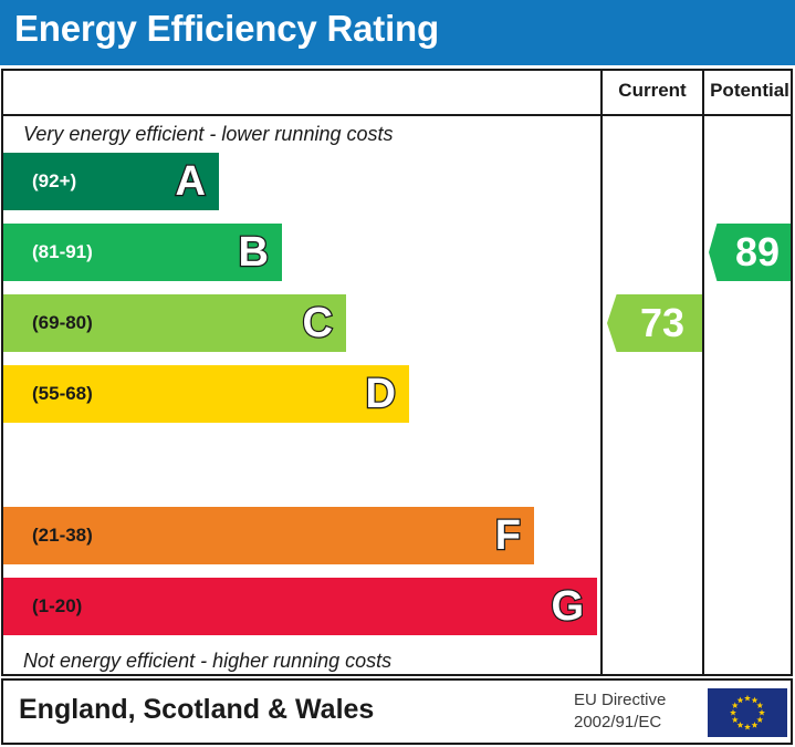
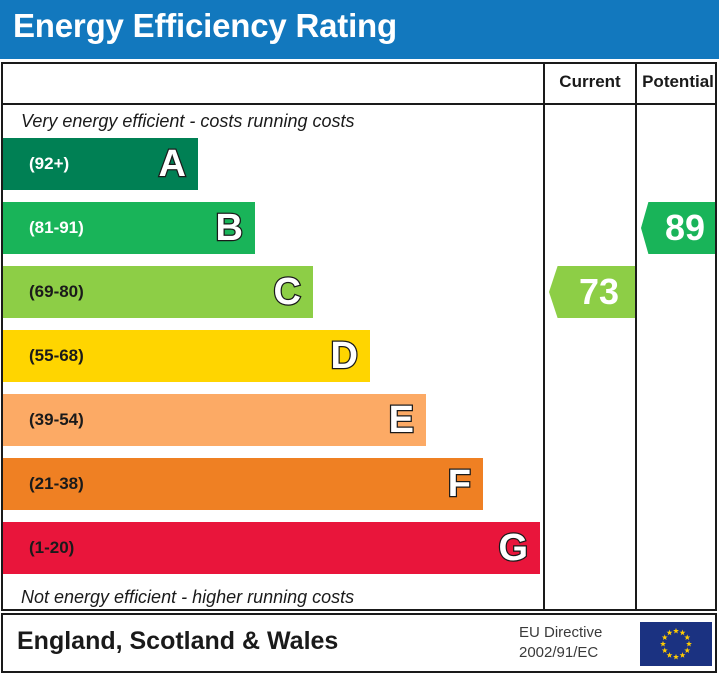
  Energy Efficiency Rating
  Current
  Potential
- Very energy efficient - lower running costs
+ Very energy efficient - costs running costs
  Not energy efficient - higher running costs
  (92+)
  A
  (81-91)
  B
  (69-80)
  C
  (55-68)
  D
+ (39-54)
+ E
  (21-38)
  F
  (1-20)
  G
  73
  89
  England, Scotland & Wales
  EU Directive
  2002/91/EC
